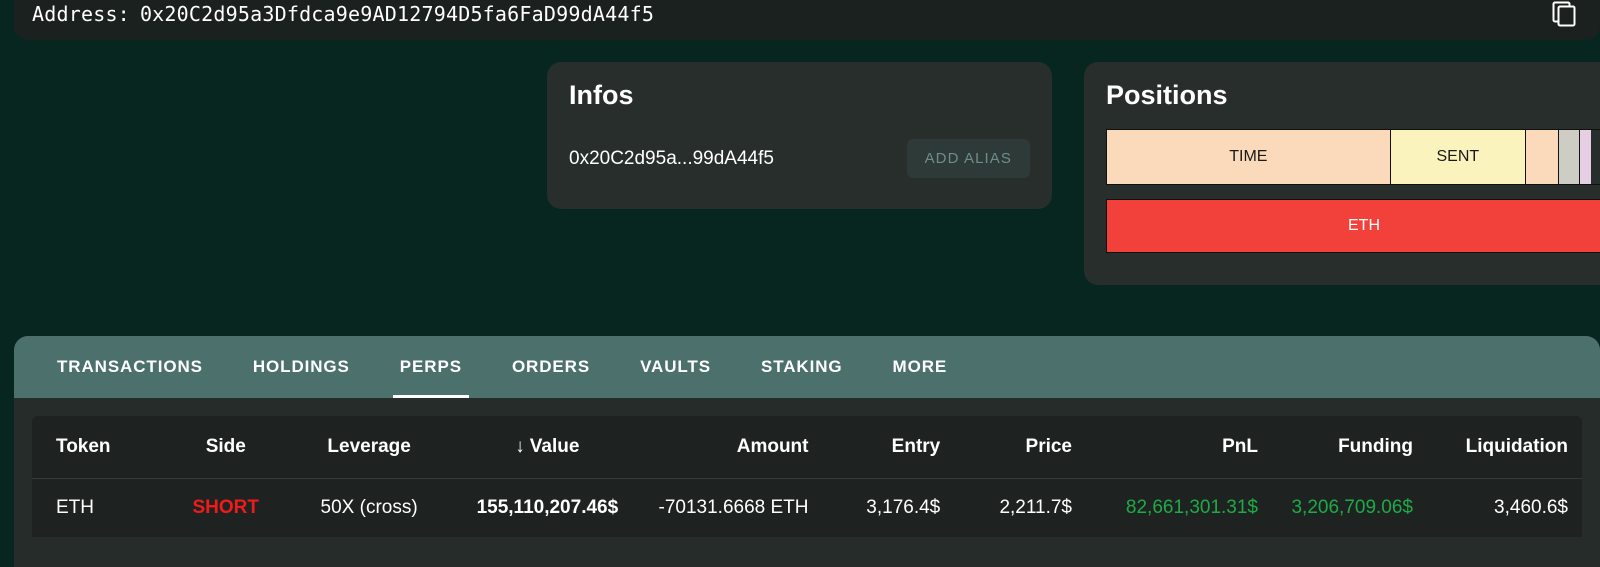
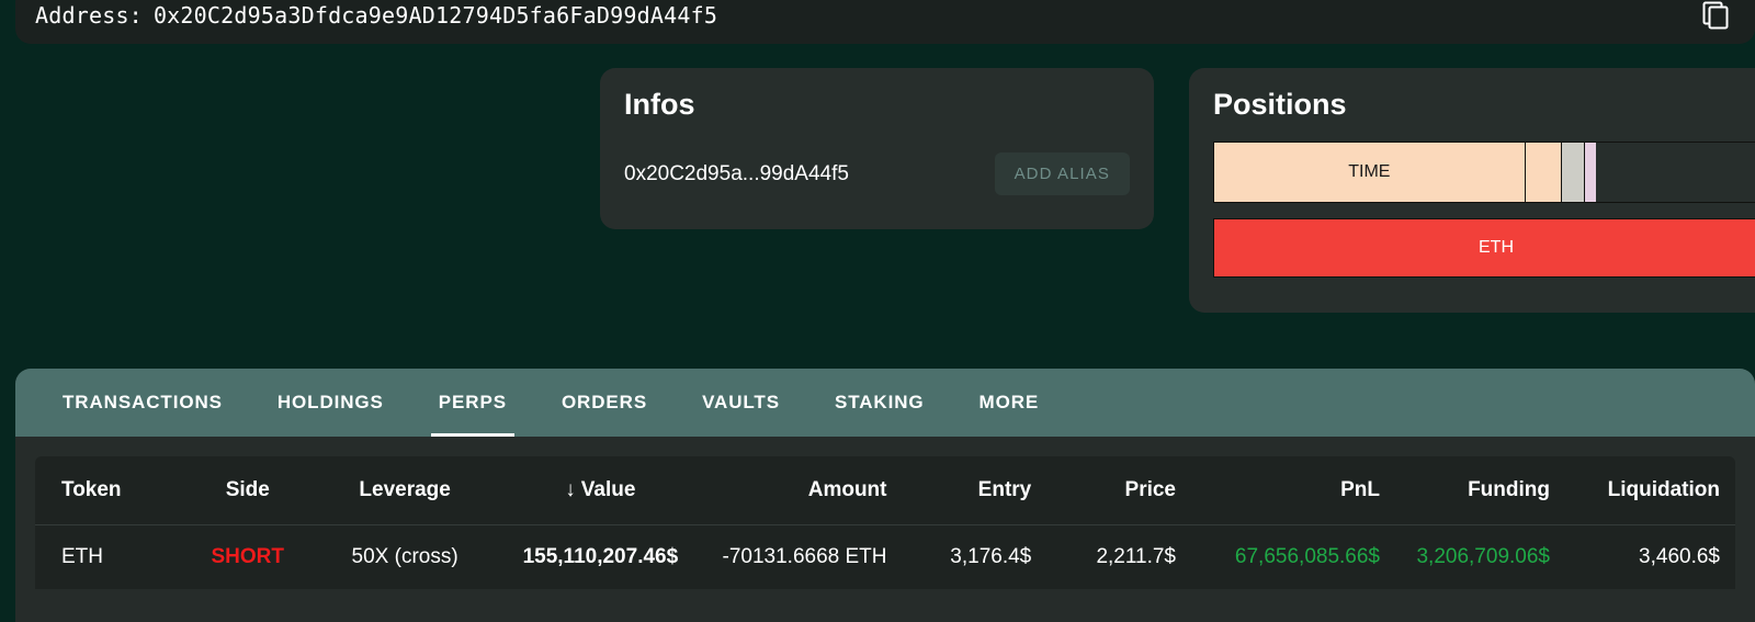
  Address: 0x20C2d95a3Dfdca9e9AD12794D5fa6FaD99dA44f5
  Infos
  0x20C2d95a...99dA44f5
  ADD ALIAS
  Positions
  TIME
- SENT
  ETH
  TRANSACTIONS
  HOLDINGS
  PERPS
  ORDERS
  VAULTS
  STAKING
  MORE
  Token	Side	Leverage	↓ Value	Amount	Entry	Price	PnL	Funding	Liquidation
- ETH	SHORT	50X (cross)	155,110,207.46$	-70131.6668 ETH	3,176.4$	2,211.7$	82,661,301.31$	3,206,709.06$	3,460.6$
+ ETH	SHORT	50X (cross)	155,110,207.46$	-70131.6668 ETH	3,176.4$	2,211.7$	67,656,085.66$	3,206,709.06$	3,460.6$
